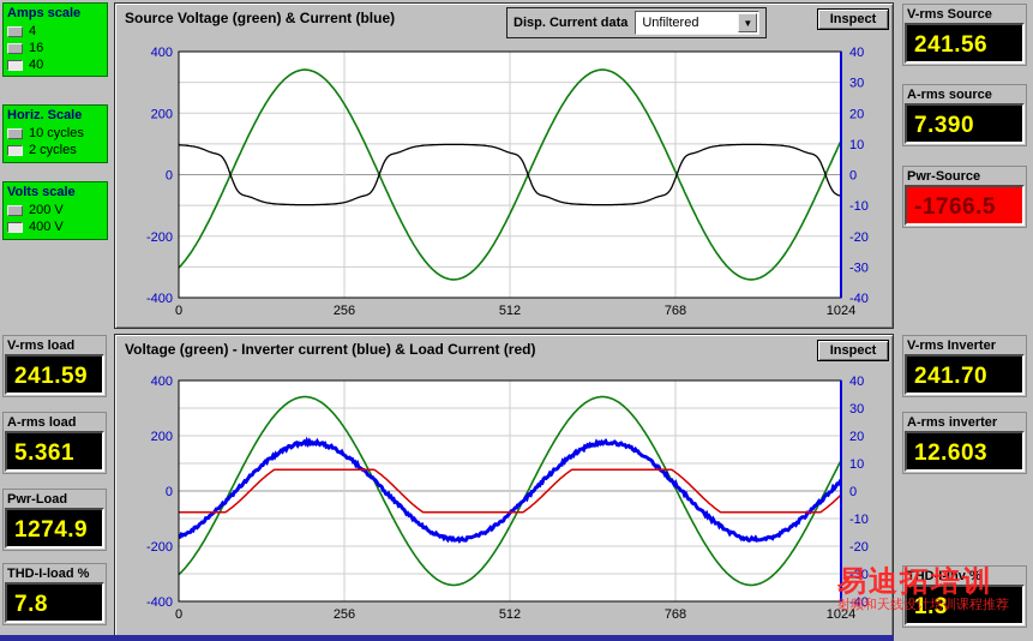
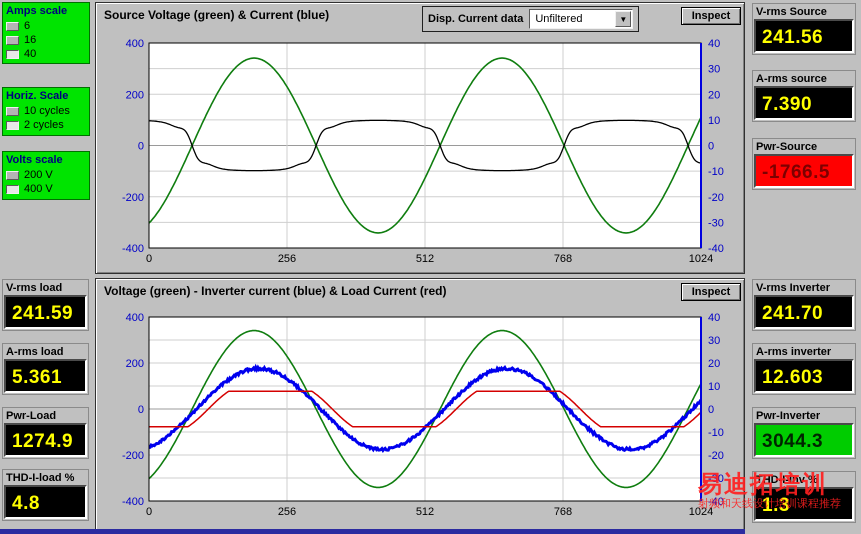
  Amps scale
- 4
+ 6
  16
  40
  Horiz. Scale
  10 cycles
  2 cycles
  Volts scale
  200 V
  400 V
  V-rms load
  241.59
  A-rms load
  5.361
  Pwr-Load
  1274.9
  THD-I-load %
- 7.8
+ 4.8
  Source Voltage (green) & Current (blue)
  Disp. Current data
  Unfiltered
  ▼
  Inspect
  400
  200
  0
  -200
  -400
  40
  30
  20
  10
  0
  -10
  -20
  -30
  -40
  0
  256
  512
  768
  1024
  Voltage (green) - Inverter current (blue) & Load Current (red)
  Inspect
  400
  200
  0
  -200
  -400
  40
  30
  20
  10
  0
  -10
  -20
  -30
  -40
  0
  256
  512
  768
  1024
  V-rms Source
  241.56
  A-rms source
  7.390
  Pwr-Source
  -1766.5
  V-rms Inverter
  241.70
  A-rms inverter
  12.603
+ Pwr-Inverter
+ 3044.3
  THD-I-Inv %
  1.3
  易迪拓培训
  射频和天线设计培训课程推荐
